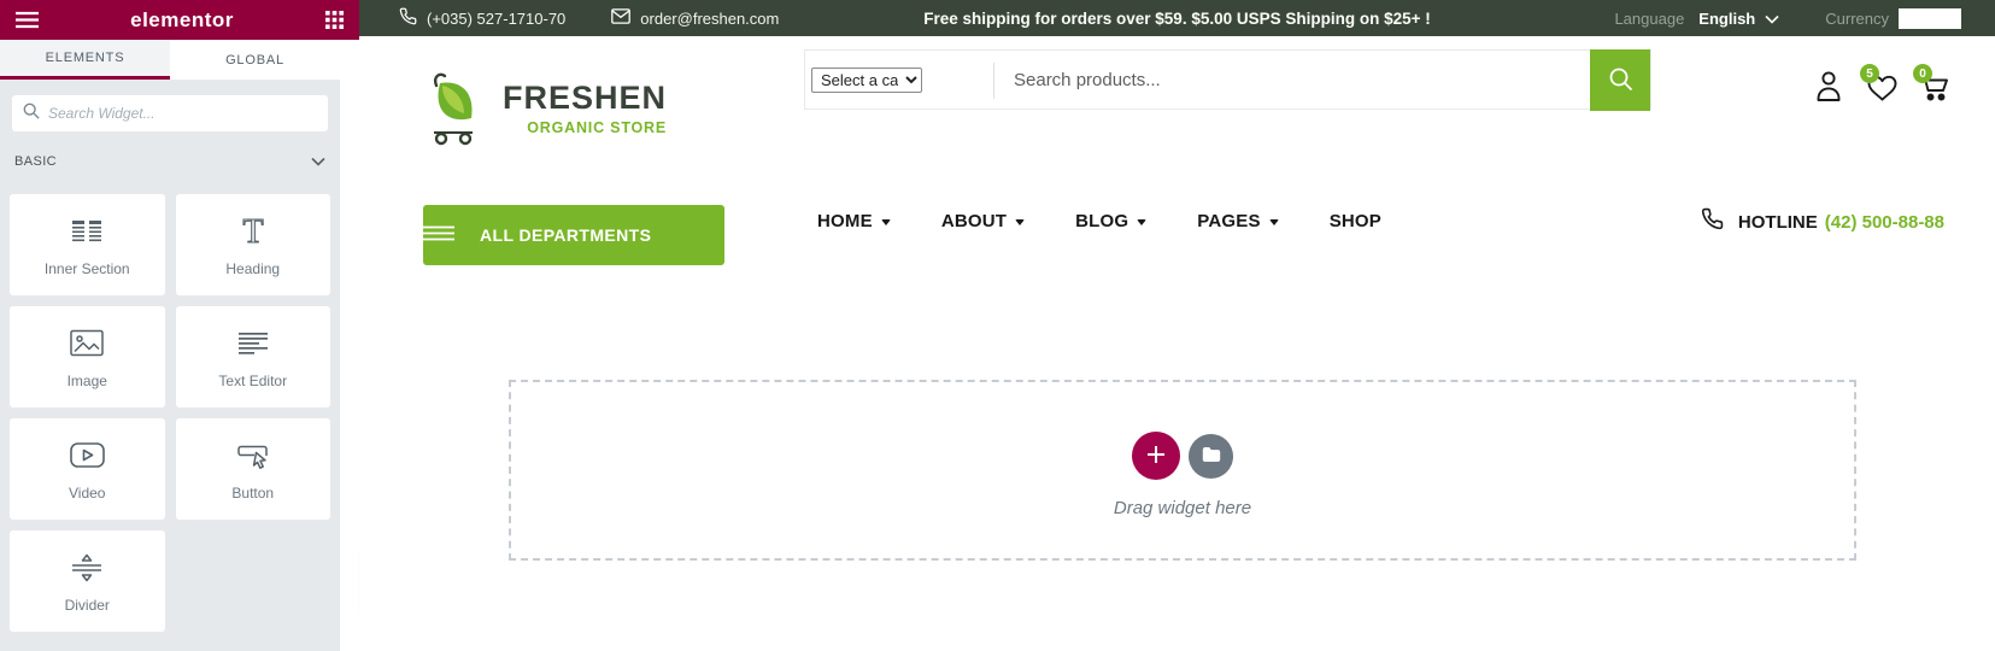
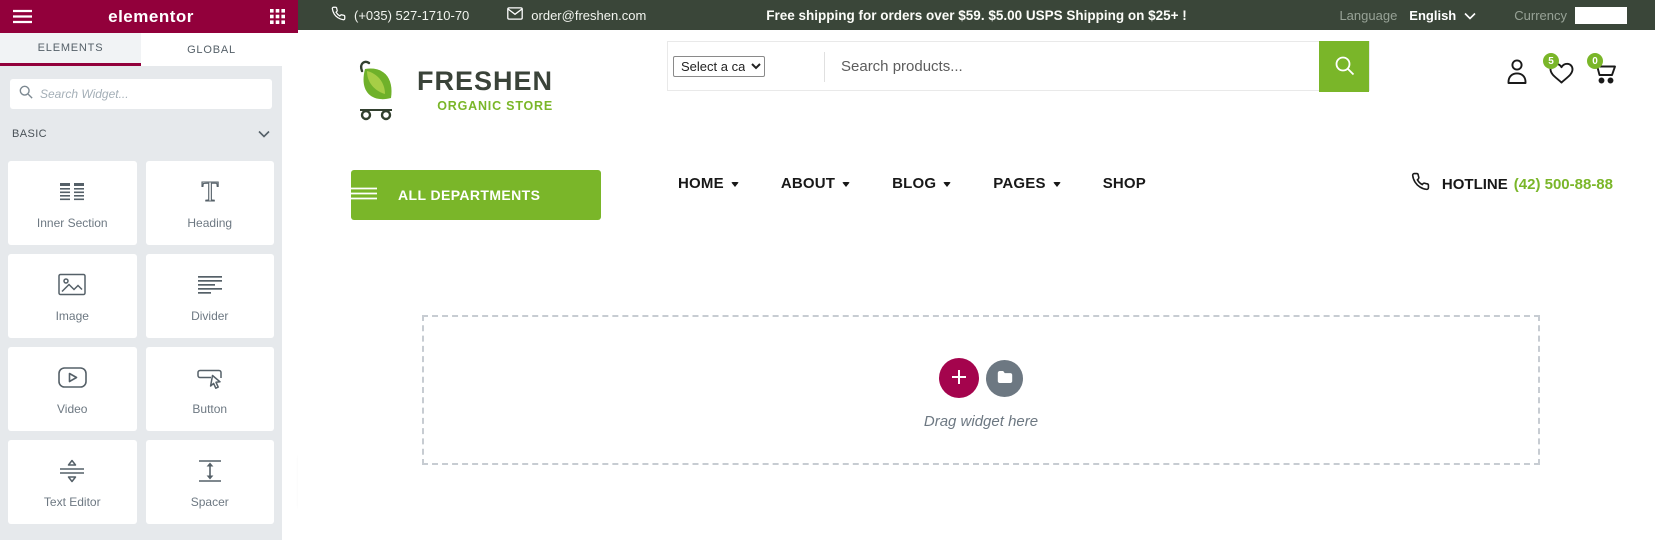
  elementor
  ELEMENTS
  GLOBAL
  Search Widget...
  BASIC
  Inner Section
  T
  Heading
  Image
- Text Editor
+ Divider
  Video
  Button
- Divider
+ Text Editor
+ Spacer
  (+035) 527-1710-70
  order@freshen.com
  Free shipping for orders over $59. $5.00 USPS Shipping on $25+ !
  Language
  English
  Currency
  FRESHEN
  ORGANIC STORE
  Search products...
  5
  0
  ALL DEPARTMENTS
  HOME
  ABOUT
  BLOG
  PAGES
  SHOP
  HOTLINE
  (42) 500-88-88
  Drag widget here
